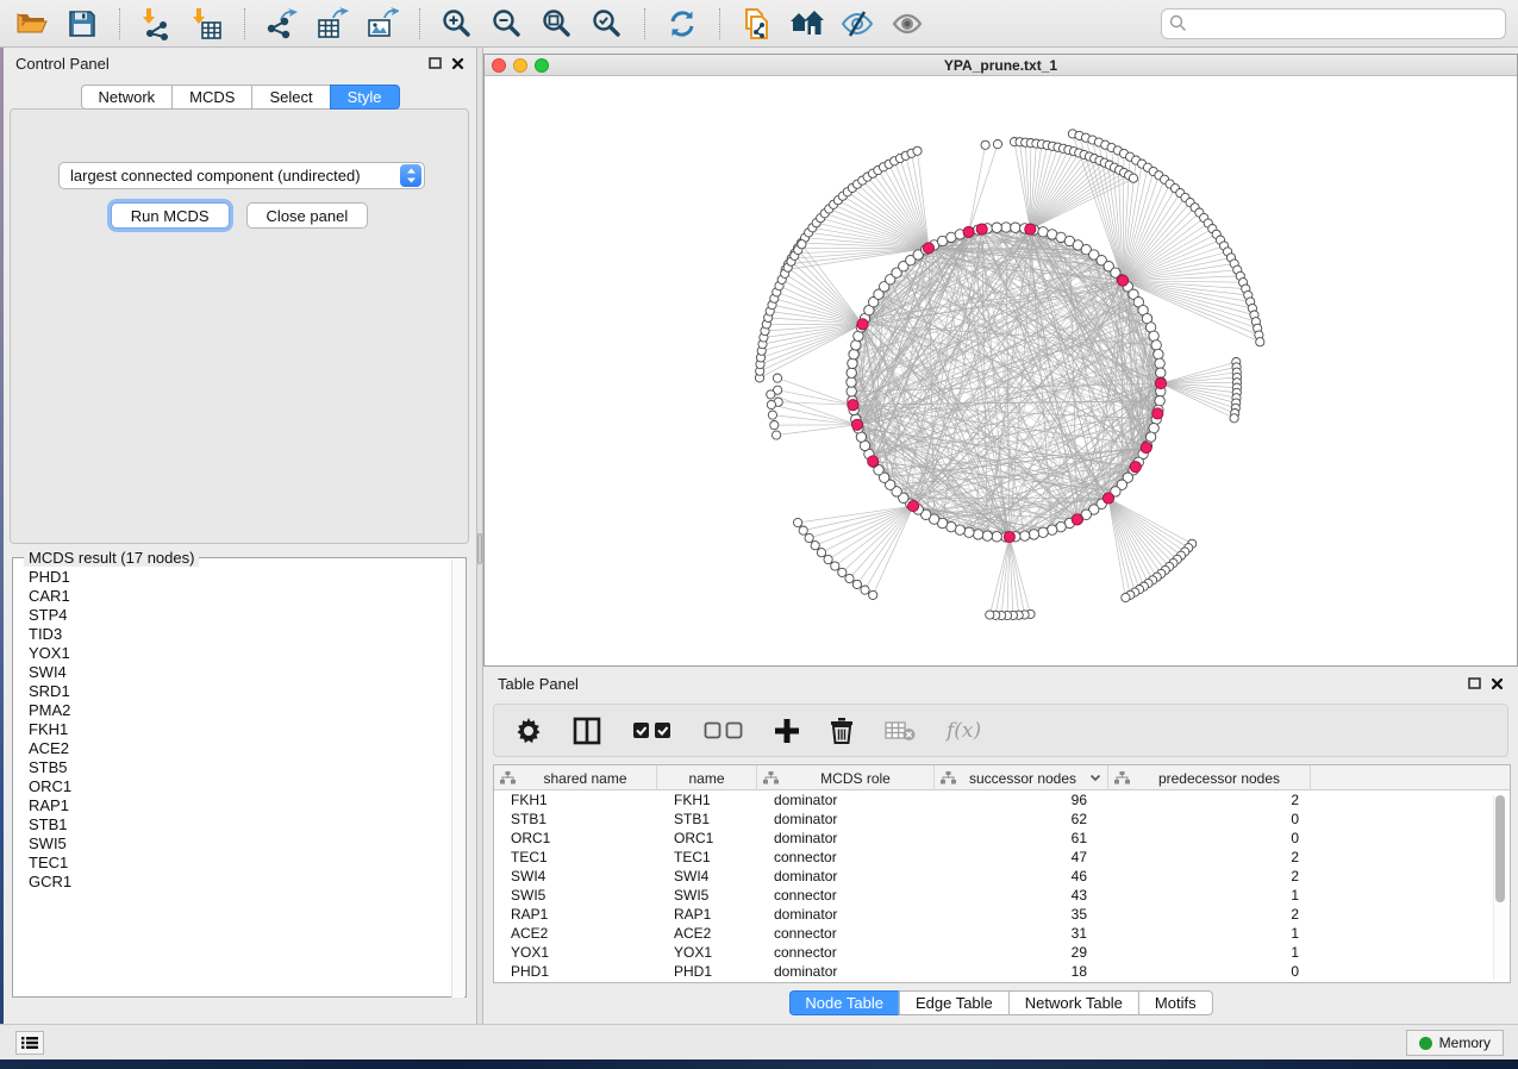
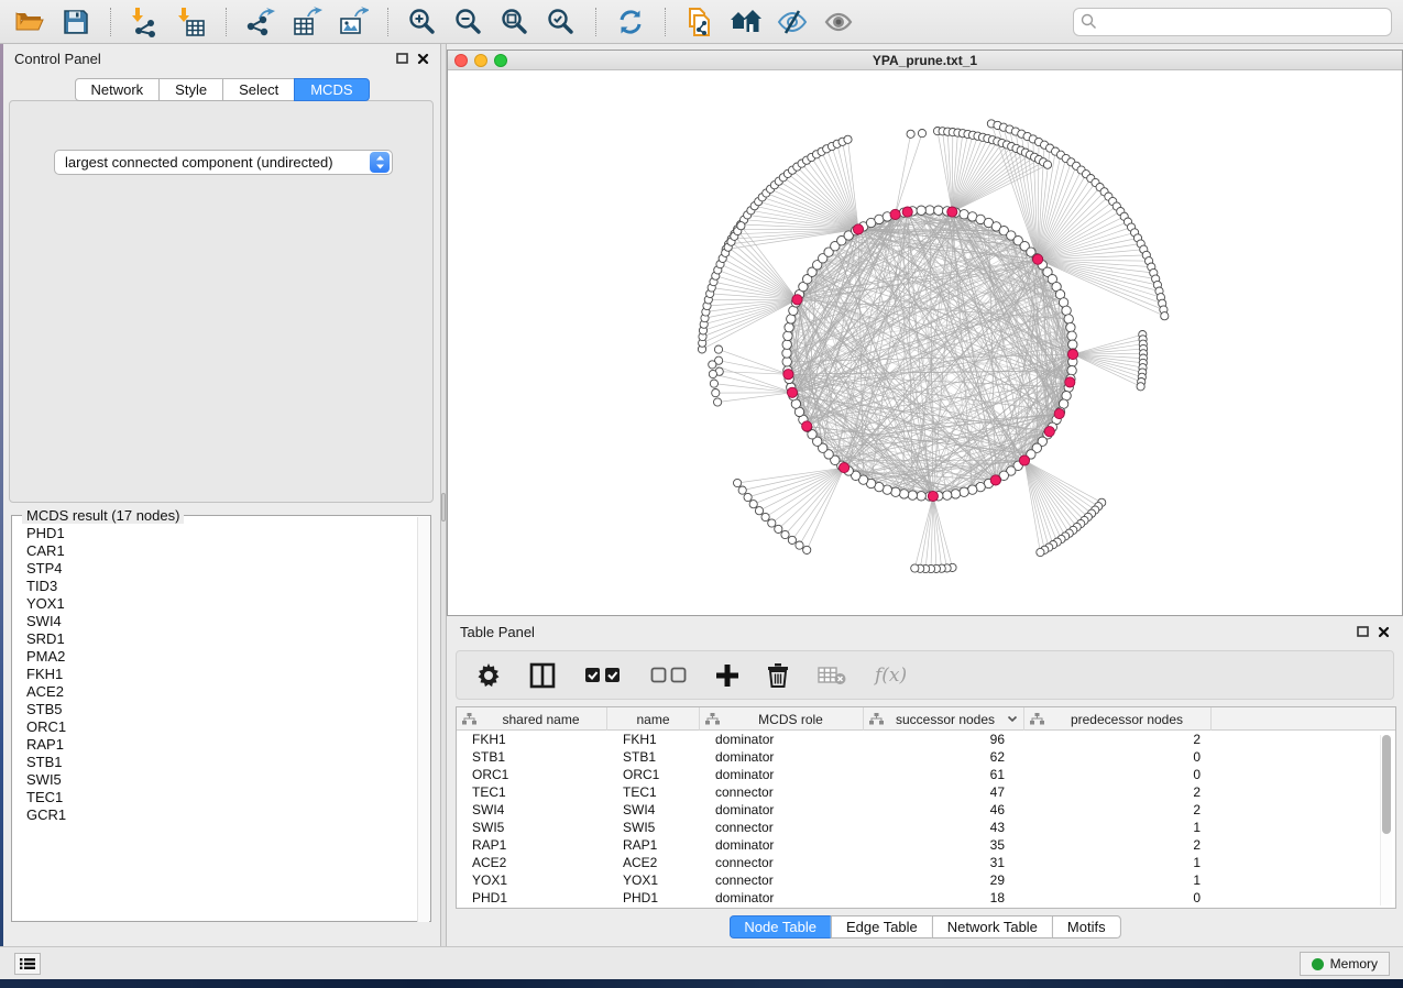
  Control Panel
  Network
- MCDS
+ Style
  Select
- Style
+ MCDS
  largest connected component (undirected)
- Run MCDS
- Close panel
  MCDS result (17 nodes)
  PHD1
  CAR1
  STP4
  TID3
  YOX1
  SWI4
  SRD1
  PMA2
  FKH1
  ACE2
  STB5
  ORC1
  RAP1
  STB1
  SWI5
  TEC1
  GCR1
  YPA_prune.txt_1
  Table Panel
  f(x)
  shared name
  name
  MCDS role
  successor nodes
  predecessor nodes
  FKH1
  FKH1
  dominator
  96
  2
  STB1
  STB1
  dominator
  62
  0
  ORC1
  ORC1
  dominator
  61
  0
  TEC1
  TEC1
  connector
  47
  2
  SWI4
  SWI4
  dominator
  46
  2
  SWI5
  SWI5
  connector
  43
  1
  RAP1
  RAP1
  dominator
  35
  2
  ACE2
  ACE2
  connector
  31
  1
  YOX1
  YOX1
  connector
  29
  1
  PHD1
  PHD1
  dominator
  18
  0
  Node Table
  Edge Table
  Network Table
  Motifs
  Memory
